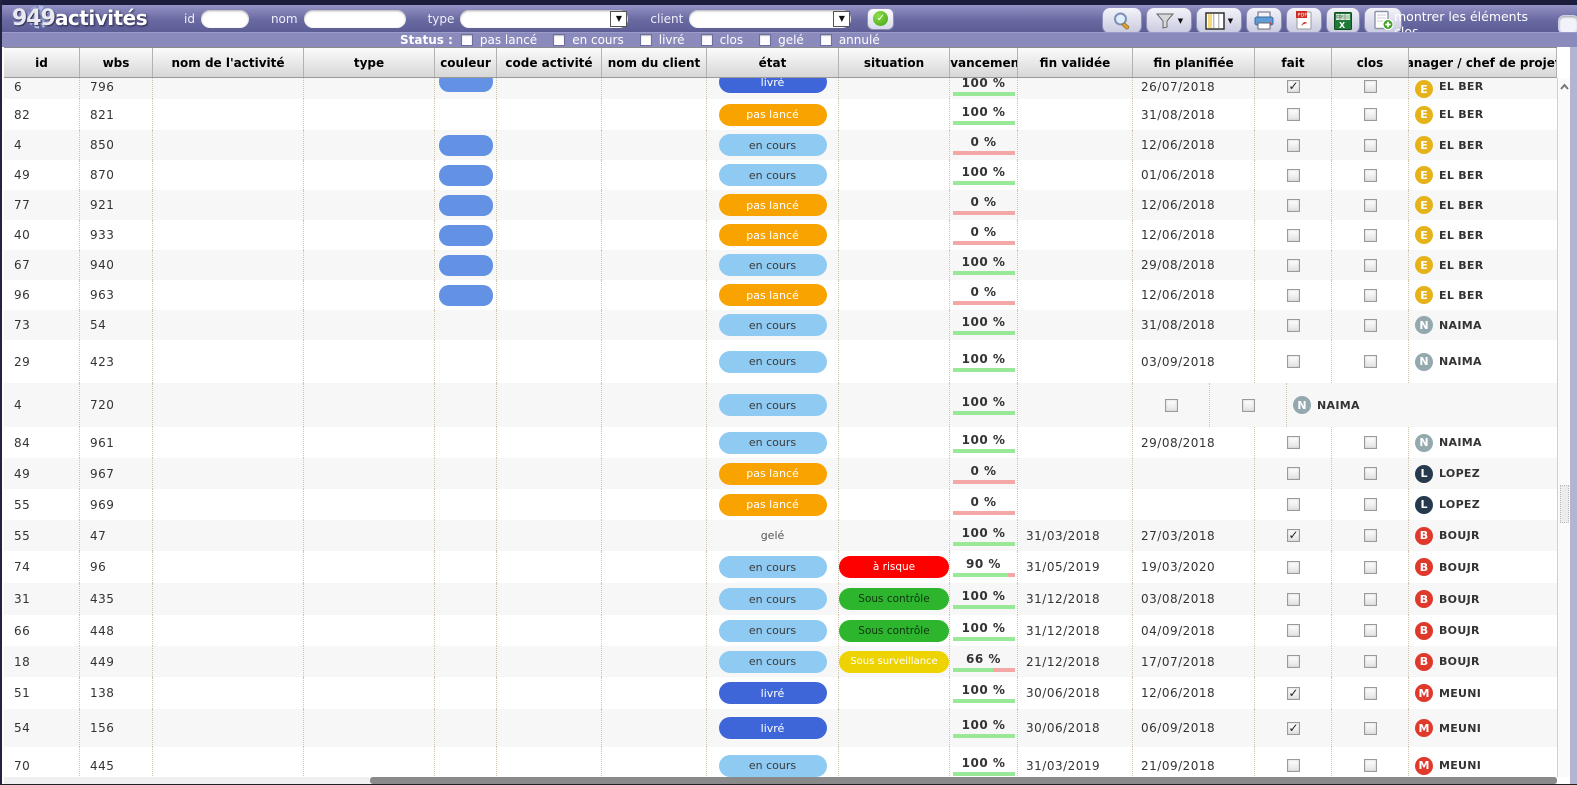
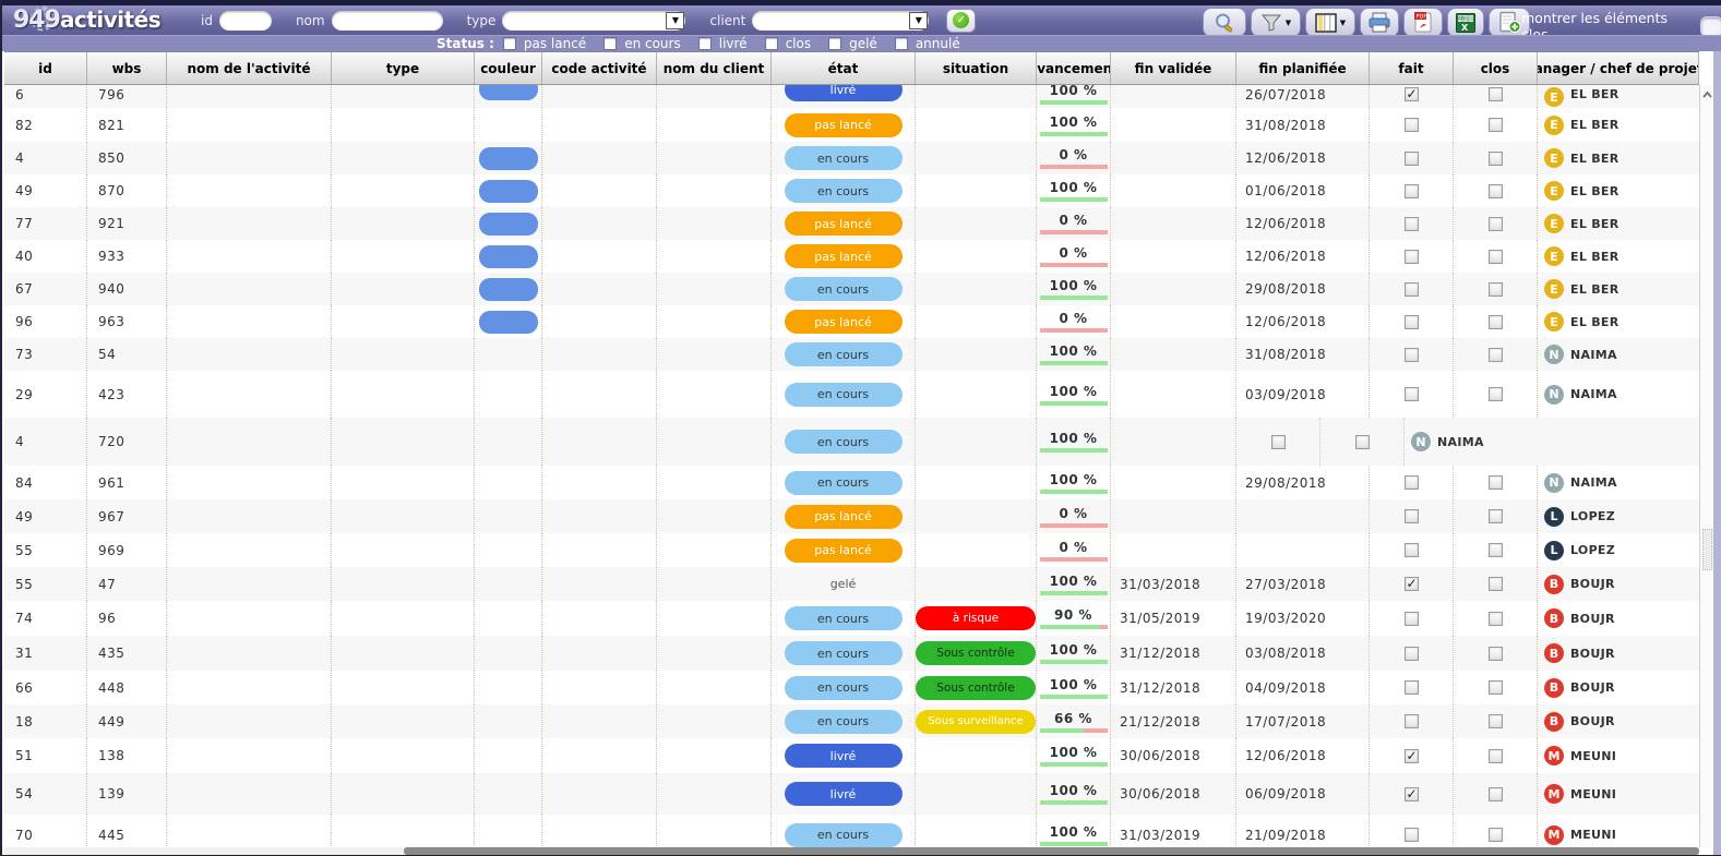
  949activités
  id
  nom
  type
  ▼
  client
  ▼
  ✓
  ▼
  ▼
  X
  montrer les éléments
  Status :
  pas lancé
  en cours
  livré
  clos
  gelé
  annulé
  id
  wbs
  nom de l'activité
  type
  couleur
  code activité
  nom du client
  état
  situation
  vancemen
  fin validée
  fin planifiée
  fait
  clos
  anager / chef de proje
  6
  796
  livré
  100 %
  26/07/2018
  E
  EL BER
  82
  821
  pas lancé
  100 %
  31/08/2018
  E
  EL BER
  4
  850
  en cours
  0 %
  12/06/2018
  E
  EL BER
  49
  870
  en cours
  100 %
  01/06/2018
  E
  EL BER
  77
  921
  pas lancé
  0 %
  12/06/2018
  E
  EL BER
  40
  933
  pas lancé
  0 %
  12/06/2018
  E
  EL BER
  67
  940
  en cours
  100 %
  29/08/2018
  E
  EL BER
  96
  963
  pas lancé
  0 %
  12/06/2018
  E
  EL BER
  73
  54
  en cours
  100 %
  31/08/2018
  N
  NAIMA
  29
  423
  en cours
  100 %
  03/09/2018
  N
  NAIMA
  4
  720
  en cours
  100 %
  N
  NAIMA
  84
  961
  en cours
  100 %
  29/08/2018
  N
  NAIMA
  49
  967
  pas lancé
  0 %
  L
  LOPEZ
  55
  969
  pas lancé
  0 %
  L
  LOPEZ
  55
  47
  gelé
  100 %
  31/03/2018
  27/03/2018
  B
  BOUJR
  74
  96
  en cours
  à risque
  90 %
  31/05/2019
  19/03/2020
  B
  BOUJR
  31
  435
  en cours
  Sous contrôle
  100 %
  31/12/2018
  03/08/2018
  B
  BOUJR
  66
  448
  en cours
  Sous contrôle
  100 %
  31/12/2018
  04/09/2018
  B
  BOUJR
  18
  449
  en cours
  Sous surveillance
  66 %
  21/12/2018
  17/07/2018
  B
  BOUJR
  51
  138
  livré
  100 %
  30/06/2018
  12/06/2018
  M
  MEUNI
  54
- 156
+ 139
  livré
  100 %
  30/06/2018
  06/09/2018
  M
  MEUNI
  70
  445
  en cours
  100 %
  31/03/2019
  21/09/2018
  M
  MEUNI
